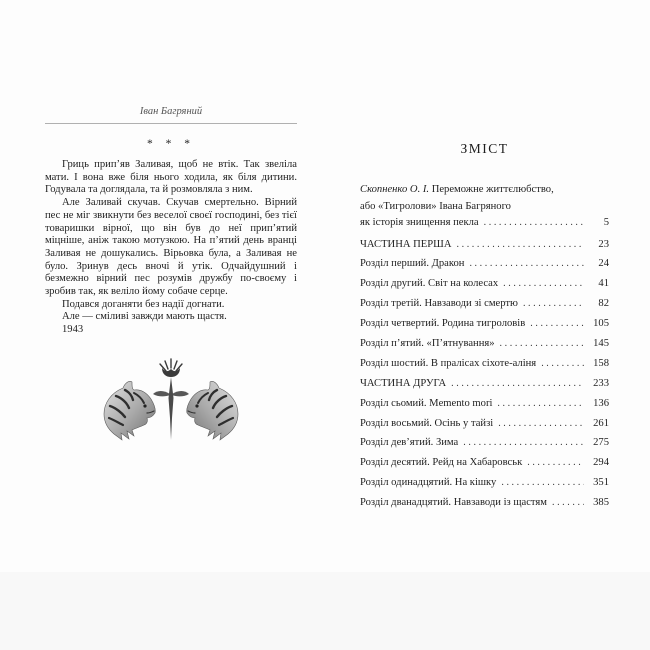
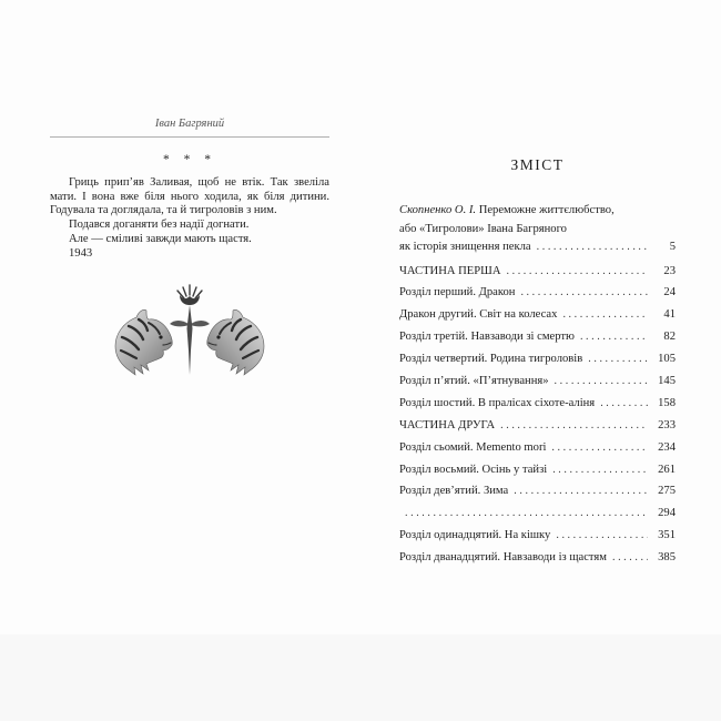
  Іван Багряний
  * * *
- Гриць прип’яв Заливая, щоб не втік. Так звеліла мати. І вона вже біля нього ходила, як біля дитини. Годувала та доглядала, та й розмовляла з ним.
+ Гриць прип’яв Заливая, щоб не втік. Так звеліла мати. І вона вже біля нього ходила, як біля дитини. Годувала та доглядала, та й тигроловів з ним.
- Але Заливай скучав. Скучав смертельно. Вірний пес не міг звикнути без веселої своєї господині, без тієї товаришки вірної, що він був до неї прип’ятий міцніше, аніж такою мотузкою. На п’ятий день вранці Заливая не дошукались. Вірьовка була, а Заливая не було. Зринув десь вночі й утік. Одчайдушний і безмежно вірний пес розумів дружбу по-своєму і зробив так, як веліло йому собаче серце.
  Подався доганяти без надії догнати.
  Але — сміливі завжди мають щастя.
  1943
  ЗМІСТ
  Скопненко О. І. Переможне життєлюбство,
  або «Тигролови» Івана Багряного
  як історія знищення пекла
  5
  ЧАСТИНА ПЕРША
  23
  Розділ перший. Дракон
  24
- Розділ другий. Світ на колесах
+ Дракон другий. Світ на колесах
  41
  Розділ третій. Навзаводи зі смертю
  82
  Розділ четвертий. Родина тигроловів
  105
  Розділ п’ятий. «П’ятнування»
  145
  Розділ шостий. В пралісах сіхоте-аліня
  158
  ЧАСТИНА ДРУГА
  233
  Розділ сьомий. Memento mori
- 136
+ 234
  Розділ восьмий. Осінь у тайзі
  261
  Розділ дев’ятий. Зима
  275
- Розділ десятий. Рейд на Хабаровськ
  294
  Розділ одинадцятий. На кішку
  351
  Розділ дванадцятий. Навзаводи із щастям
  385
